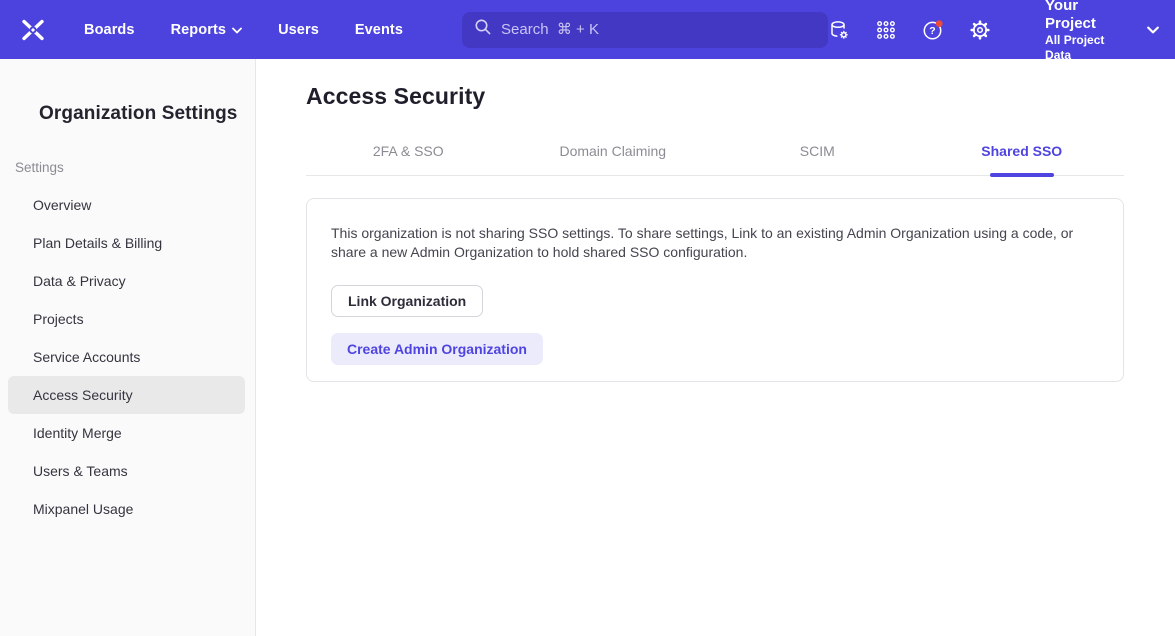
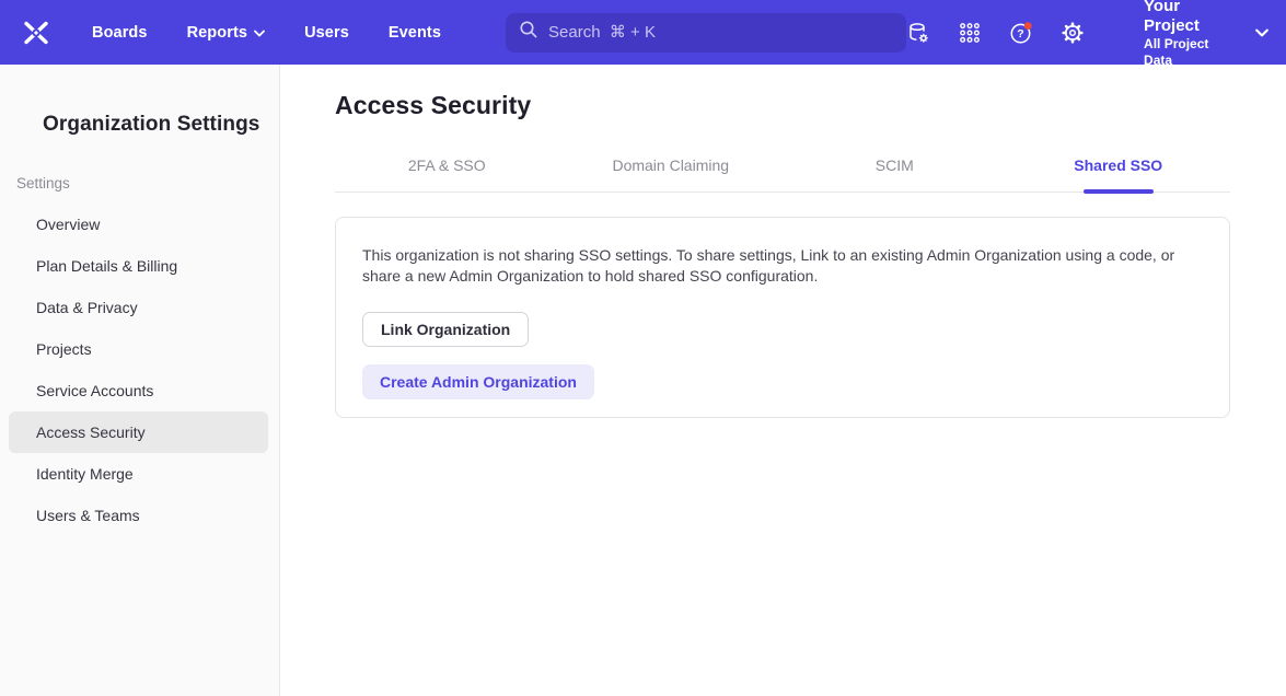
  Boards
  Reports
  Users
  Events
  Search ⌘ + K
  ?
  Your Project
  All Project Data
  Organization Settings
  Settings
  Overview
  Plan Details & Billing
  Data & Privacy
  Projects
  Service Accounts
  Access Security
  Identity Merge
  Users & Teams
- Mixpanel Usage
  Access Security
  2FA & SSO
  Domain Claiming
  SCIM
  Shared SSO
  This organization is not sharing SSO settings. To share settings, Link to an existing Admin Organization using a code, or share a new Admin Organization to hold shared SSO configuration.
  Link Organization
  Create Admin Organization
